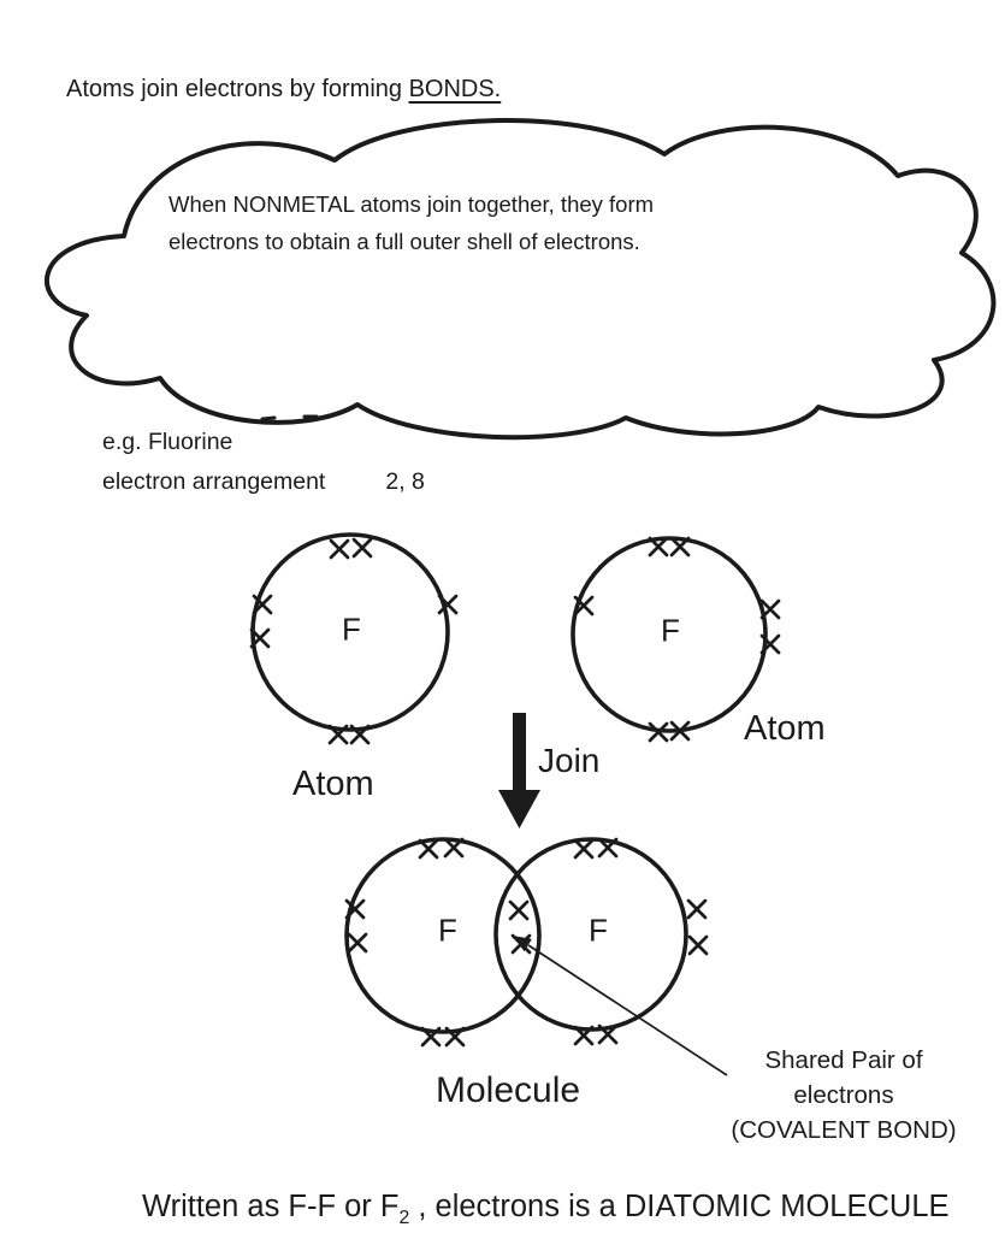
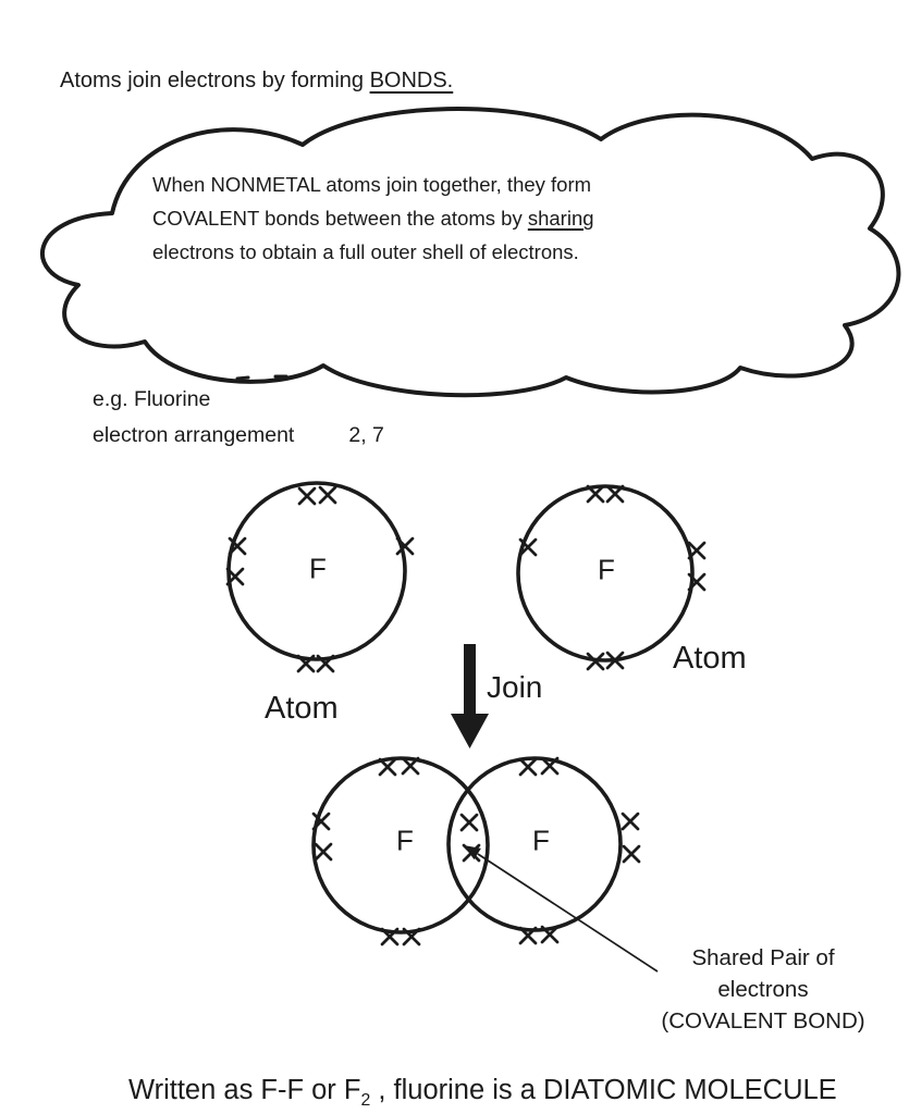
  Atoms join electrons by forming BONDS.
  When NONMETAL atoms join together, they form
+ COVALENT bonds between the atoms by sharing
  electrons to obtain a full outer shell of electrons.
  e.g. Fluorine
- electron arrangement 2, 8
+ electron arrangement 2, 7
  F
  F
  F
  F
  Atom
  Atom
  Join
- Molecule
  Shared Pair of
  electrons
  (COVALENT BOND)
- Written as F-F or F2 , electrons is a DIATOMIC MOLECULE
+ Written as F-F or F2 , fluorine is a DIATOMIC MOLECULE
